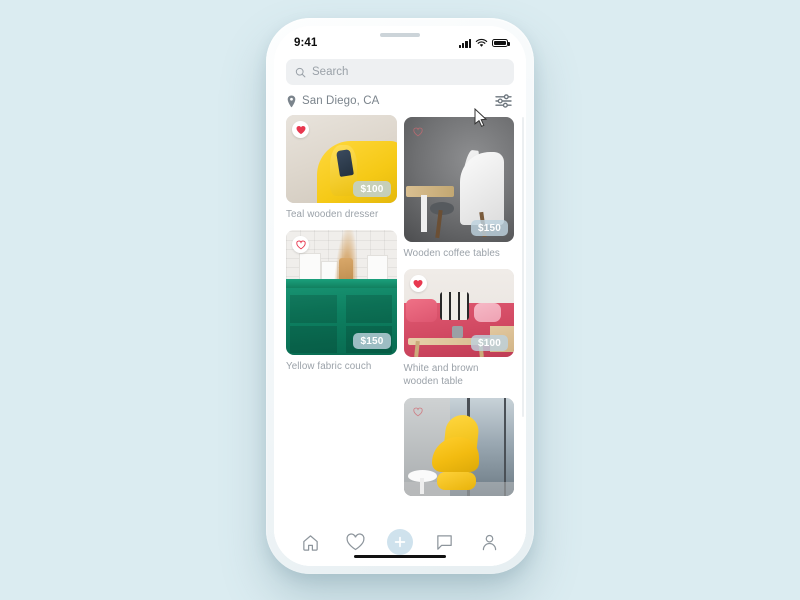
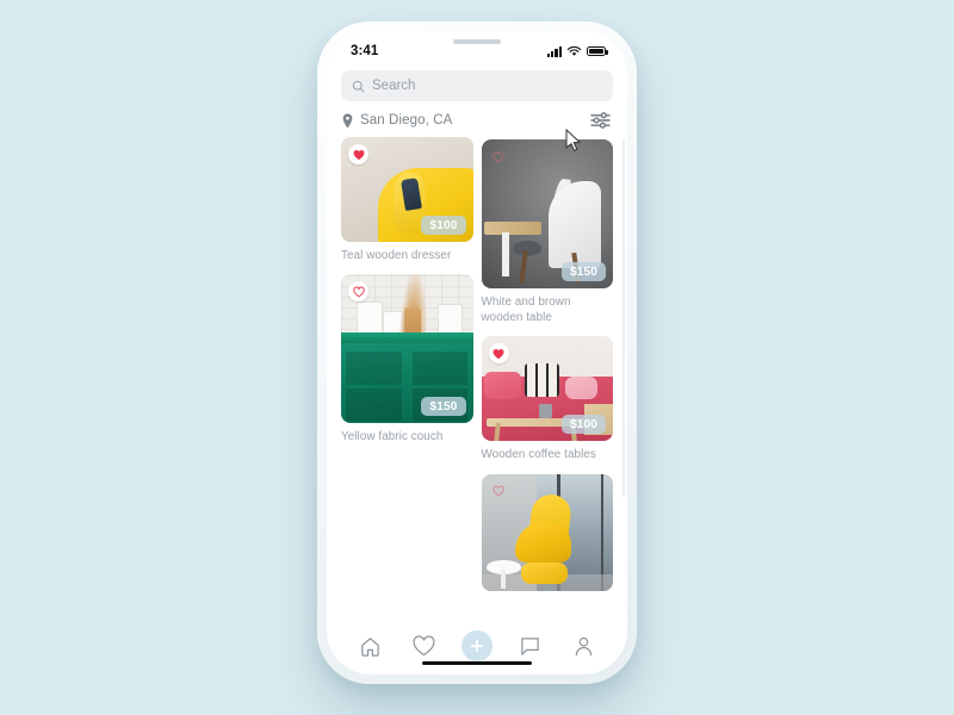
- 9:41
+ 3:41
  Search
  San Diego, CA
  $100
  Teal wooden dresser
  $150
  Yellow fabric couch
  $150
- Wooden coffee tables
+ White and brown wooden table
  $100
- White and brown wooden table
+ Wooden coffee tables
